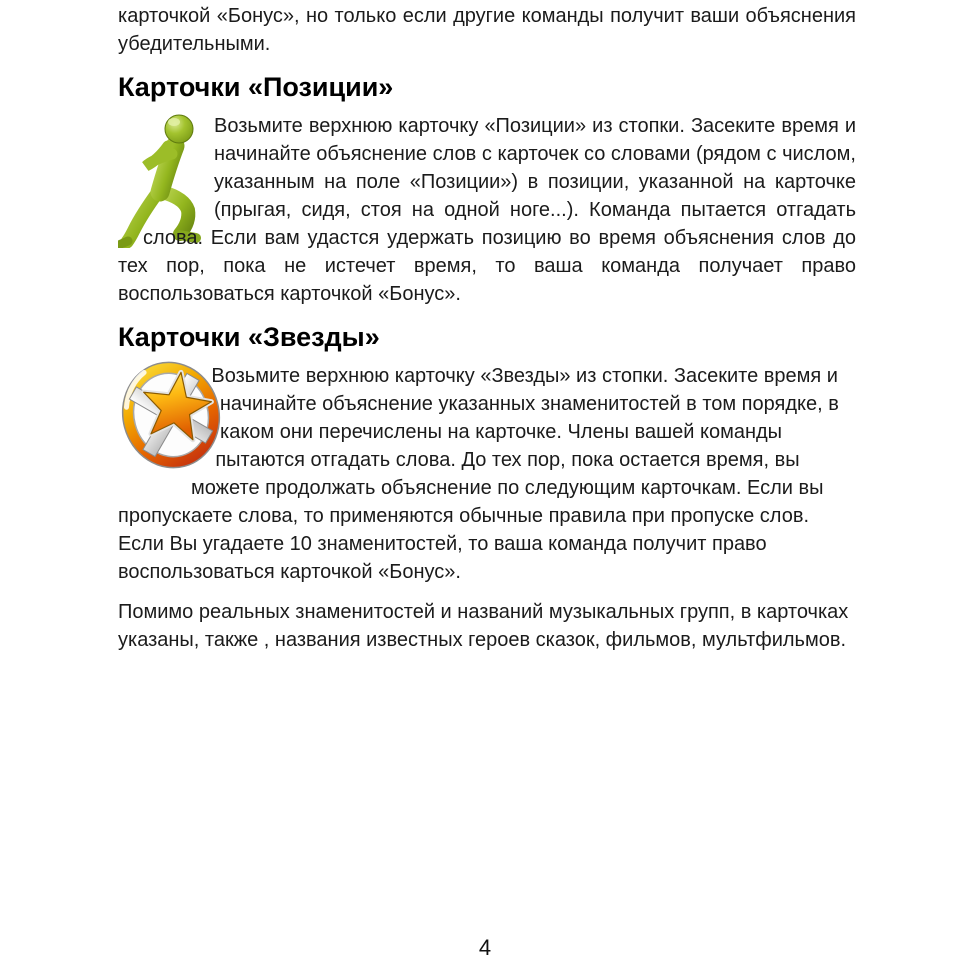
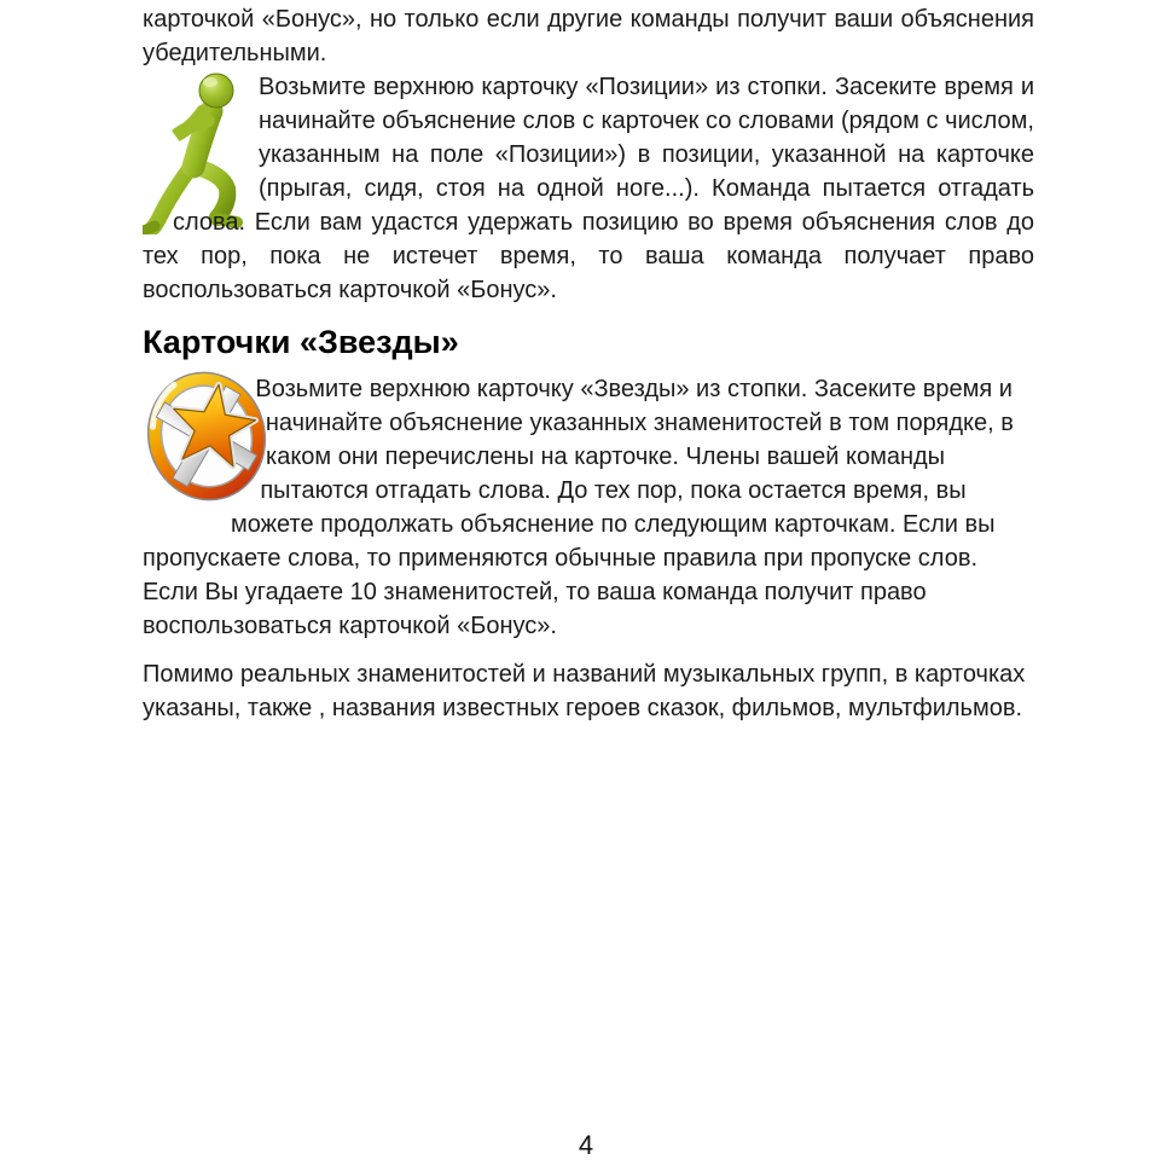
  карточкой «Бонус», но только если другие команды получит ваши объяснения убедительными.
- Карточки «Позиции»
  Возьмите верхнюю карточку «Позиции» из стопки. Засеките время и начинайте объяснение слов с карточек со словами (рядом с числом, указанным на поле «Позиции») в позиции, указанной на карточке (прыгая, сидя, стоя на одной ноге...). Команда пытается отгадать слова. Если вам удастся удержать позицию во время объяснения слов до тех пор, пока не истечет время, то ваша команда получает право воспользоваться карточкой «Бонус».
  Карточки «Звезды»
  Возьмите верхнюю карточку «Звезды» из стопки. Засеките время и начинайте объяснение указанных знаменитостей в том порядке, в каком они перечислены на карточке. Члены вашей команды пытаются отгадать слова. До тех пор, пока остается время, вы можете продолжать объяснение по следующим карточкам. Если вы пропускаете слова, то применяются обычные правила при пропуске слов. Если Вы угадаете 10 знаменитостей, то ваша команда получит право воспользоваться карточкой «Бонус».
  Помимо реальных знаменитостей и названий музыкальных групп, в карточках указаны, также , названия известных героев сказок, фильмов, мультфильмов.
  4
